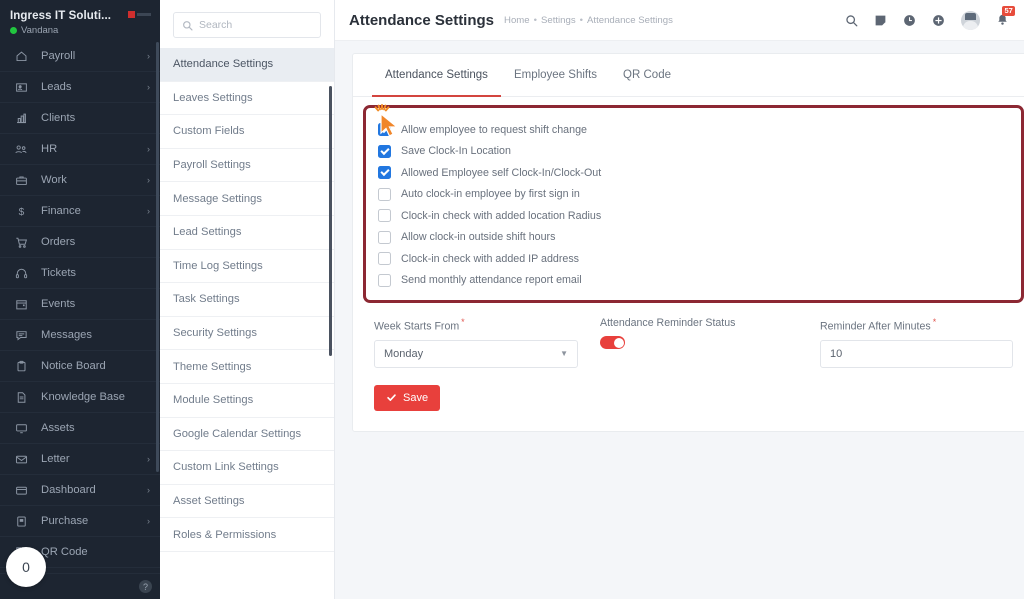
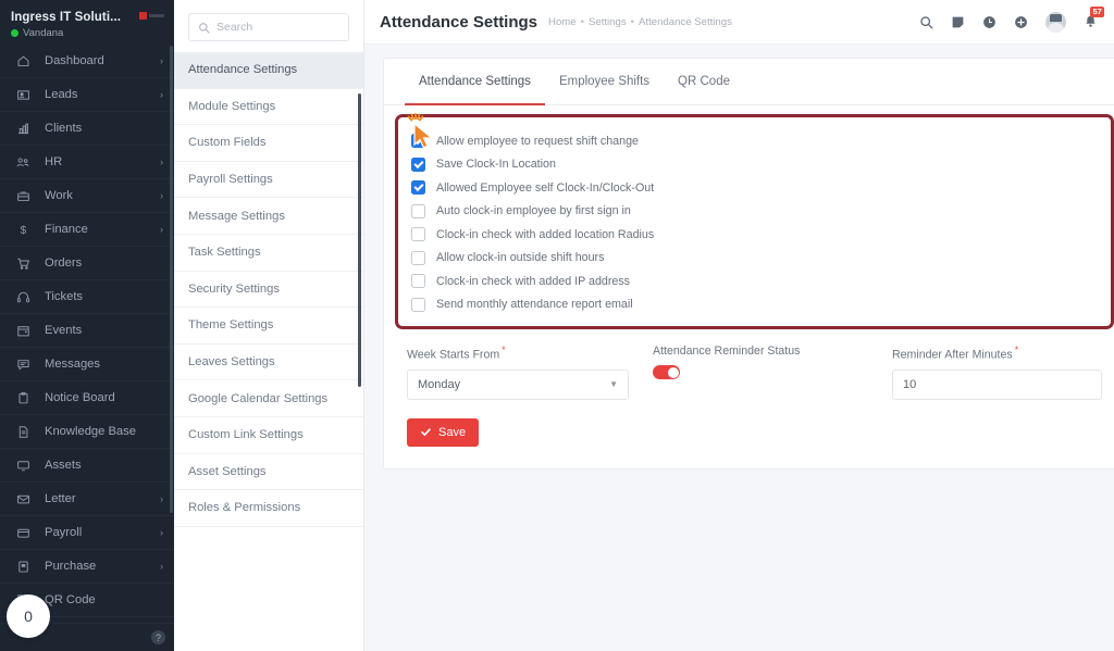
  Ingress IT Soluti...
  Vandana
- Payroll
+ Dashboard
  ›
  Leads
  ›
  Clients
  HR
  ›
  Work
  ›
  $
  Finance
  ›
  Orders
  Tickets
  Events
  Messages
  Notice Board
  Knowledge Base
  Assets
  Letter
  ›
- Dashboard
+ Payroll
  ›
  Purchase
  ›
  QR Code
  ?
  0
  Search
  Attendance Settings
- Leaves Settings
+ Module Settings
  Custom Fields
  Payroll Settings
  Message Settings
- Lead Settings
- Time Log Settings
  Task Settings
  Security Settings
  Theme Settings
- Module Settings
+ Leaves Settings
  Google Calendar Settings
  Custom Link Settings
  Asset Settings
  Roles & Permissions
  Attendance Settings
  Home
  •
  Settings
  •
  Attendance Settings
  57
  Attendance Settings
  Employee Shifts
  QR Code
  Allow employee to request shift change
  Save Clock-In Location
  Allowed Employee self Clock-In/Clock-Out
  Auto clock-in employee by first sign in
  Clock-in check with added location Radius
  Allow clock-in outside shift hours
  Clock-in check with added IP address
  Send monthly attendance report email
  Week Starts From *
  Monday
  ▼
  Attendance Reminder Status
  Reminder After Minutes *
  10
  Save
